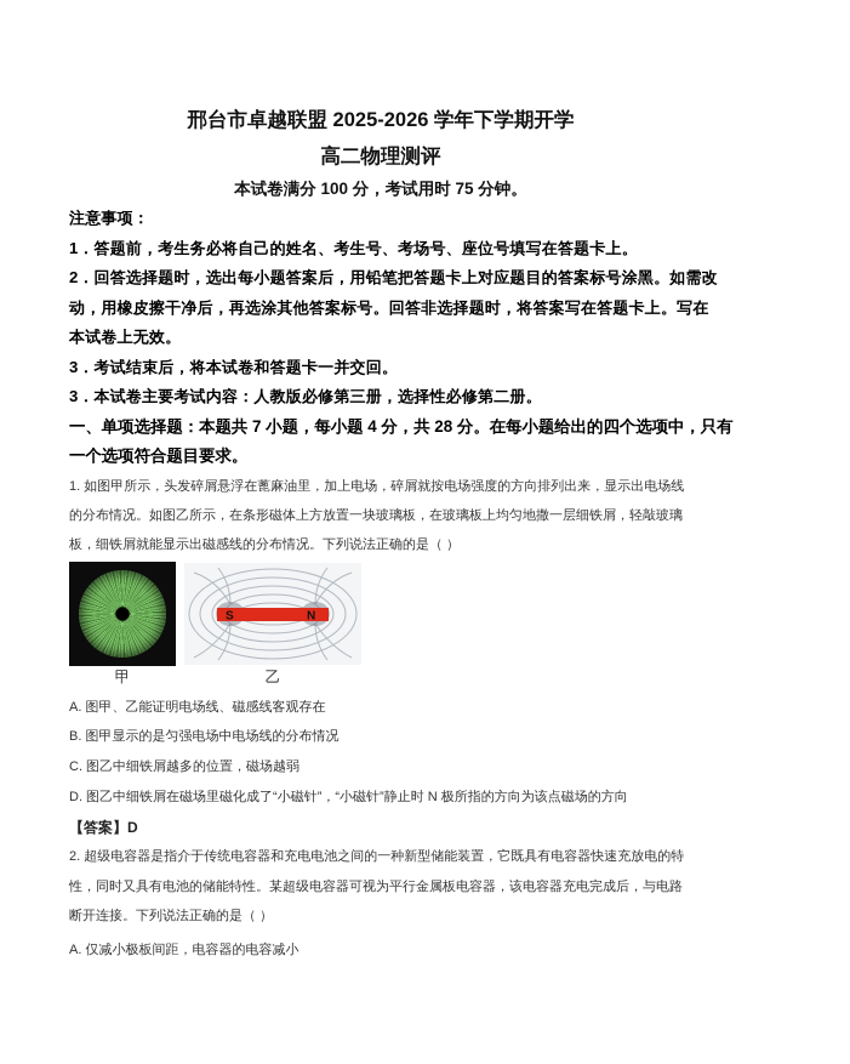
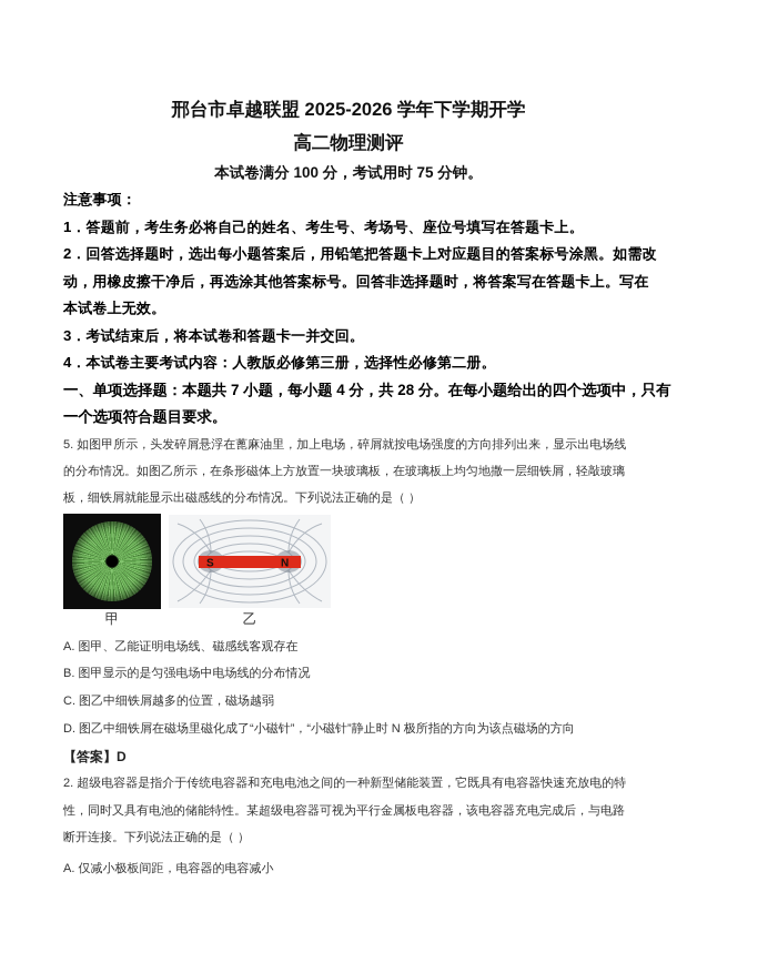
  邢台市卓越联盟 2025-2026 学年下学期开学
  高二物理测评
  本试卷满分 100 分，考试用时 75 分钟。
  注意事项：
  1．答题前，考生务必将自己的姓名、考生号、考场号、座位号填写在答题卡上。
  2．回答选择题时，选出每小题答案后，用铅笔把答题卡上对应题目的答案标号涂黑。如需改
  动，用橡皮擦干净后，再选涂其他答案标号。回答非选择题时，将答案写在答题卡上。写在
  本试卷上无效。
  3．考试结束后，将本试卷和答题卡一并交回。
- 3．本试卷主要考试内容：人教版必修第三册，选择性必修第二册。
+ 4．本试卷主要考试内容：人教版必修第三册，选择性必修第二册。
  一、单项选择题：本题共 7 小题，每小题 4 分，共 28 分。在每小题给出的四个选项中，只有
  一个选项符合题目要求。
- 1. 如图甲所示，头发碎屑悬浮在蓖麻油里，加上电场，碎屑就按电场强度的方向排列出来，显示出电场线
+ 5. 如图甲所示，头发碎屑悬浮在蓖麻油里，加上电场，碎屑就按电场强度的方向排列出来，显示出电场线
  的分布情况。如图乙所示，在条形磁体上方放置一块玻璃板，在玻璃板上均匀地撒一层细铁屑，轻敲玻璃
  板，细铁屑就能显示出磁感线的分布情况。下列说法正确的是（ ）
  S
  N
  甲
  乙
  A. 图甲、乙能证明电场线、磁感线客观存在
  B. 图甲显示的是匀强电场中电场线的分布情况
  C. 图乙中细铁屑越多的位置，磁场越弱
  D. 图乙中细铁屑在磁场里磁化成了“小磁针”，“小磁针”静止时 N 极所指的方向为该点磁场的方向
  【答案】D
  2. 超级电容器是指介于传统电容器和充电电池之间的一种新型储能装置，它既具有电容器快速充放电的特
  性，同时又具有电池的储能特性。某超级电容器可视为平行金属板电容器，该电容器充电完成后，与电路
  断开连接。下列说法正确的是（ ）
  A. 仅减小极板间距，电容器的电容减小
